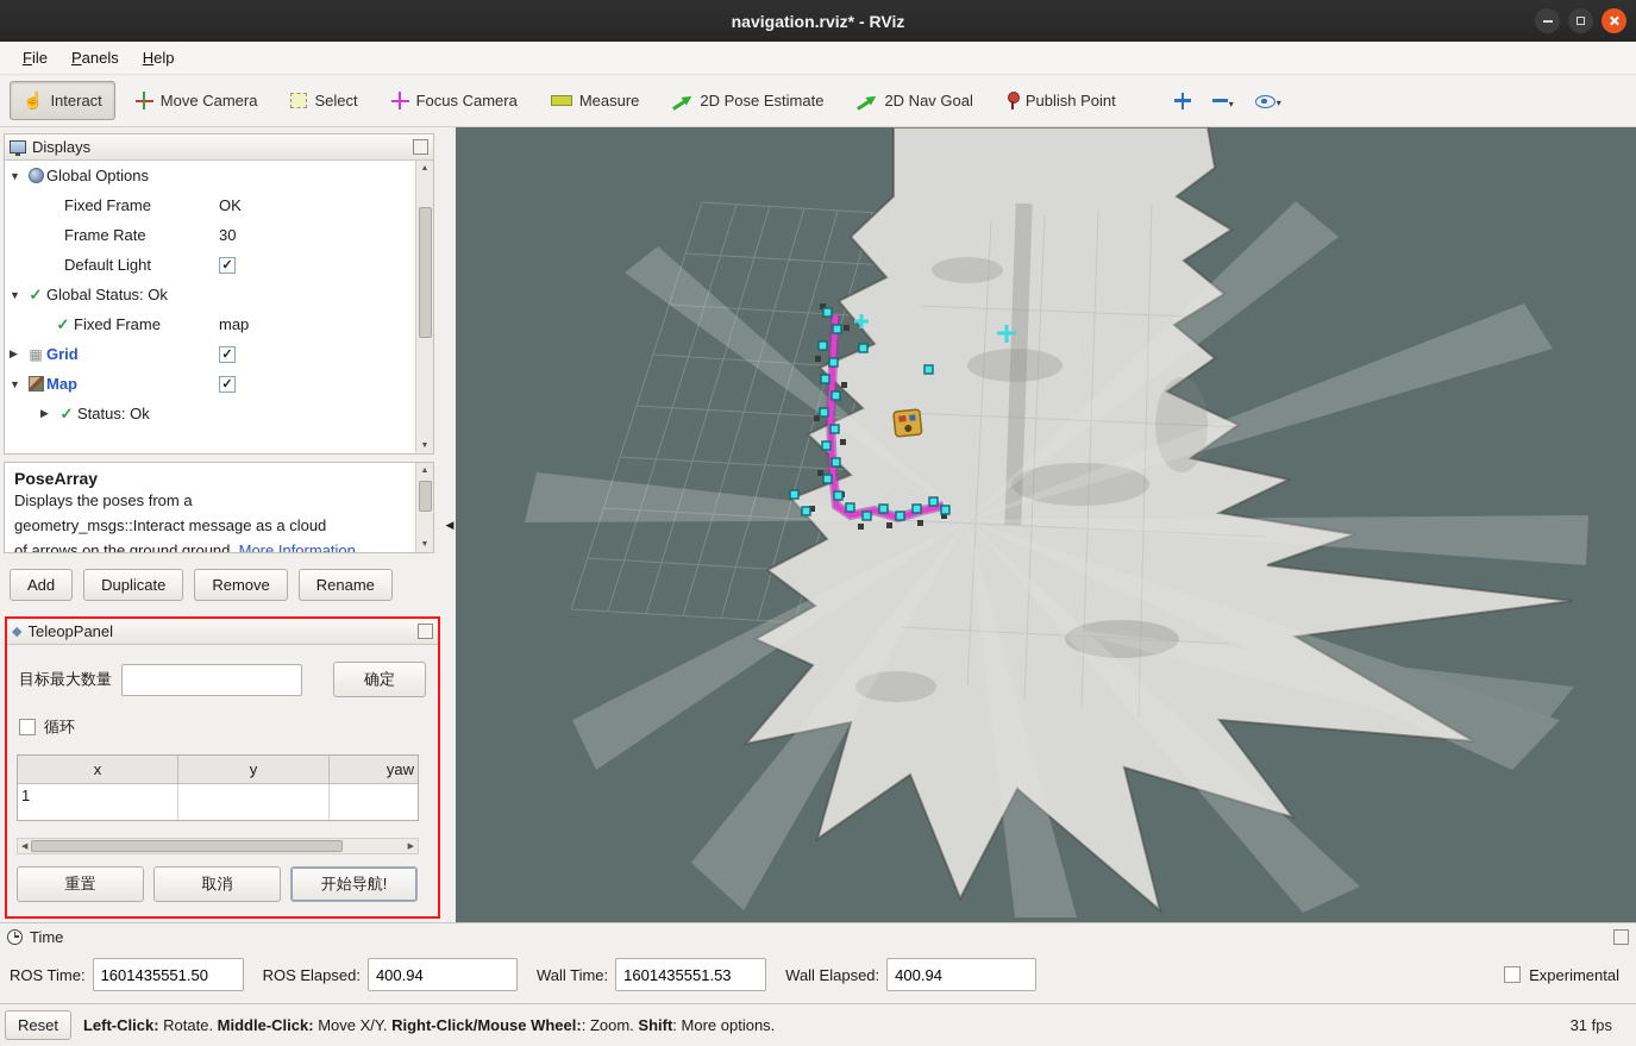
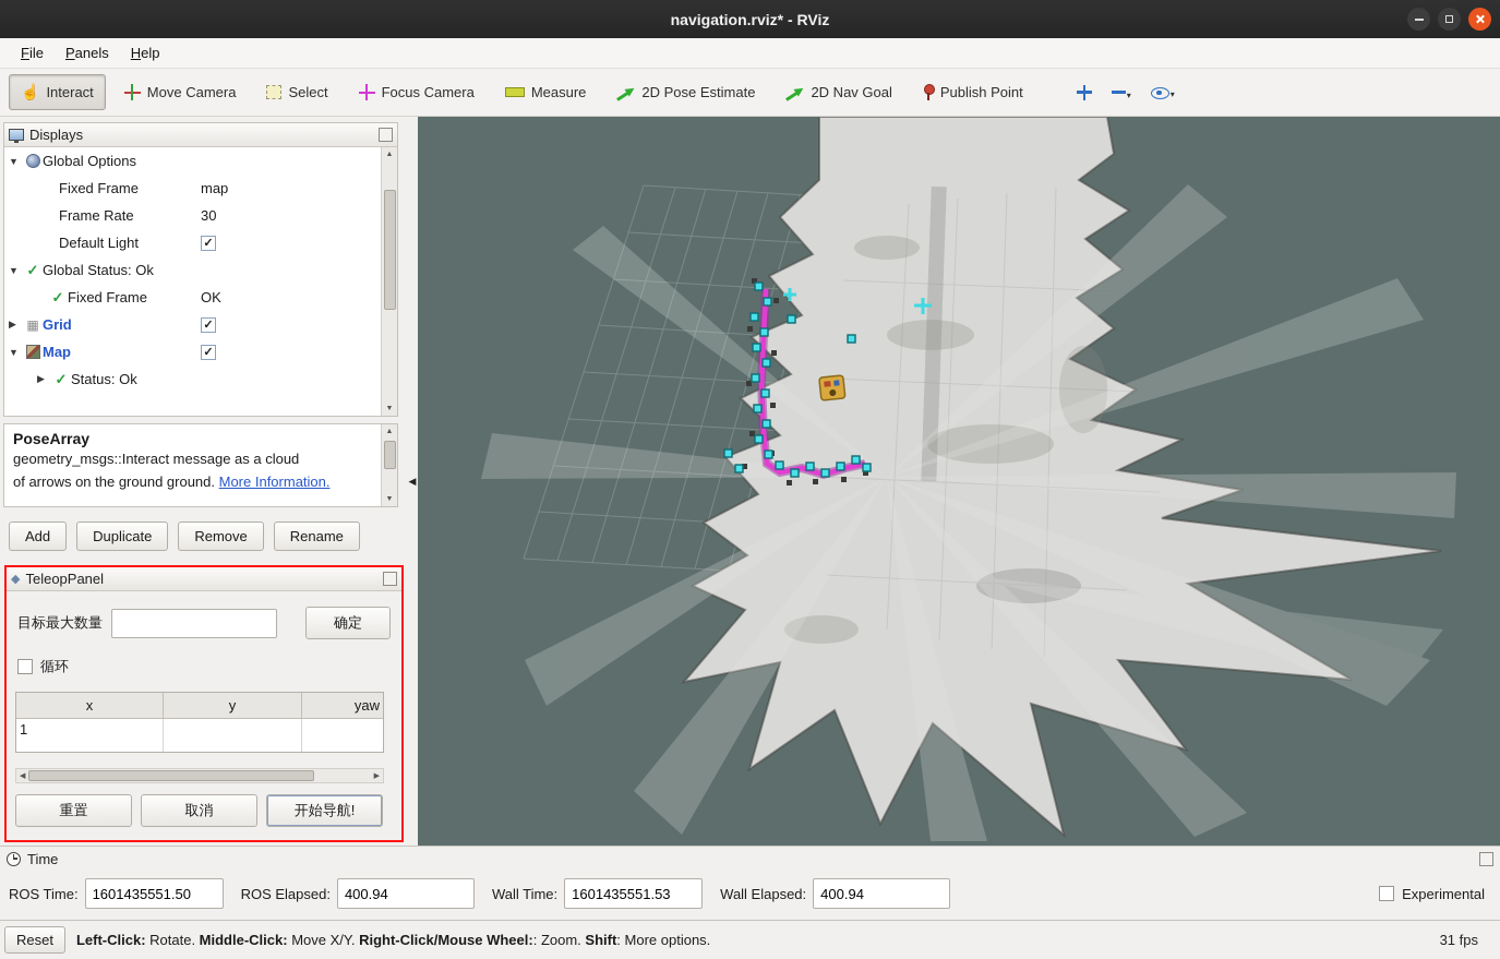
  navigation.rviz* - RViz
  File
  Panels
  Help
  ☝
  Interact
  Move Camera
  Select
  Focus Camera
  Measure
  2D Pose Estimate
  2D Nav Goal
  Publish Point
  ▾
  ▾
  Displays
  ▼
  Global Options
  Fixed Frame
- OK
+ map
  Frame Rate
  30
  Default Light
  ✓
  ▼
  ✓
  Global Status: Ok
  ✓
  Fixed Frame
- map
+ OK
  ▶
  ▦
  Grid
  ✓
  ▼
  Map
  ✓
  ▶
  ✓
  Status: Ok
  PoseArray
- Displays the poses from a
  geometry_msgs::Interact message as a cloud
  of arrows on the ground ground. More Information.
  Add
  Duplicate
  Remove
  Rename
  ◆
  TeleopPanel
  目标最大数量
  确定
  循环
  x
  y
  yaw
  1
  重置
  取消
  开始导航!
  ◀
  Time
  ROS Time:
  1601435551.50
  ROS Elapsed:
  400.94
  Wall Time:
  1601435551.53
  Wall Elapsed:
  400.94
  Experimental
  Reset
  Left-Click: Rotate. Middle-Click: Move X/Y. Right-Click/Mouse Wheel:: Zoom. Shift: More options.
  31 fps
